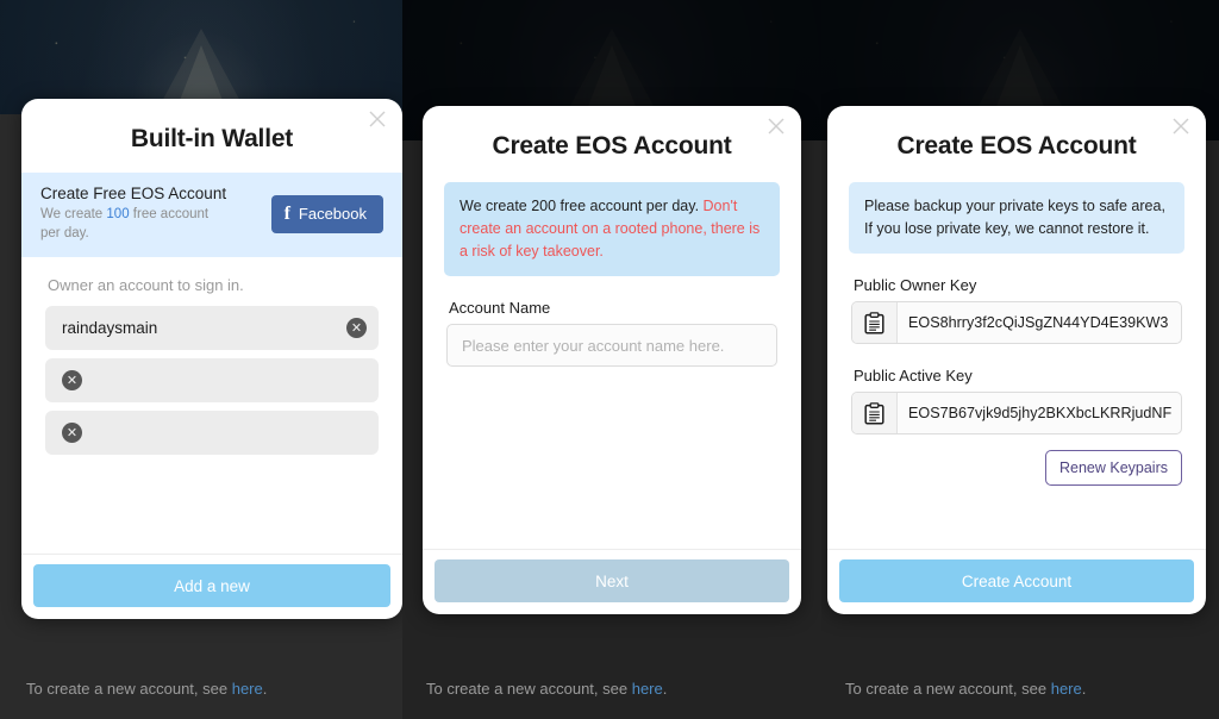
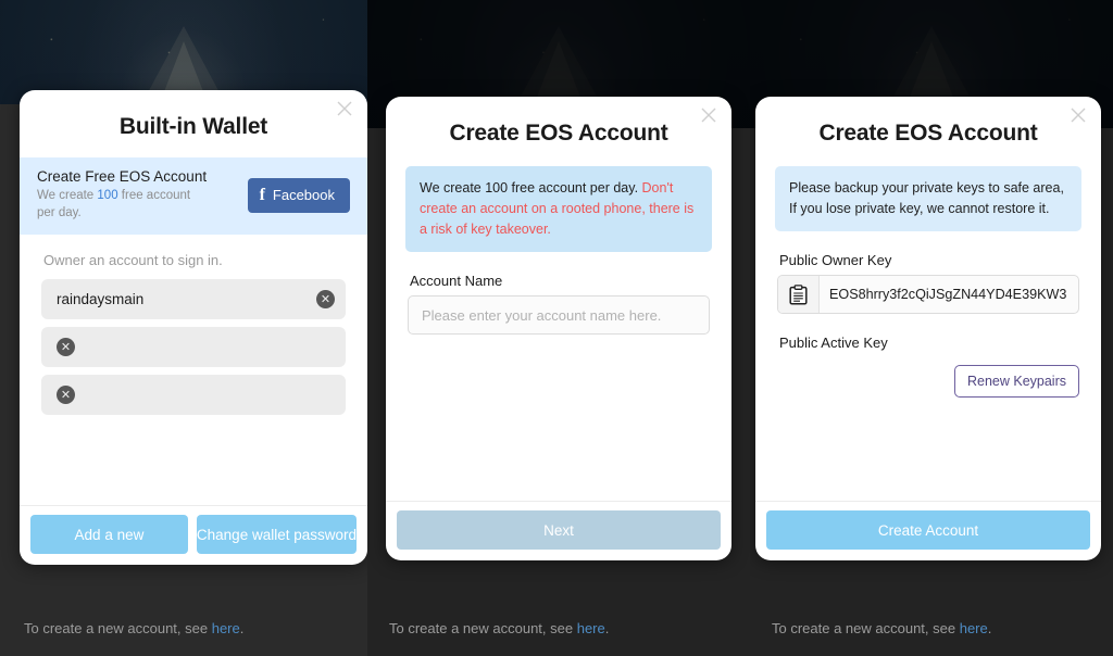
  Built-in Wallet
  Create Free EOS Account
  We create 100 free account per day.
  f
  Facebook
  Owner an account to sign in.
  raindaysmain
  ✕
  ✕
  ✕
  Add a new
+ Change wallet password
  To create a new account, see here.
  Create EOS Account
- We create 200 free account per day. Don't create an account on a rooted phone, there is a risk of key takeover.
+ We create 100 free account per day. Don't create an account on a rooted phone, there is a risk of key takeover.
  Account Name
  Please enter your account name here.
  Next
  To create a new account, see here.
  Create EOS Account
  Please backup your private keys to safe area, If you lose private key, we cannot restore it.
  Public Owner Key
  EOS8hrry3f2cQiJSgZN44YD4E39KW3
  Public Active Key
- EOS7B67vjk9d5jhy2BKXbcLKRRjudNF
  Renew Keypairs
  Create Account
  To create a new account, see here.
